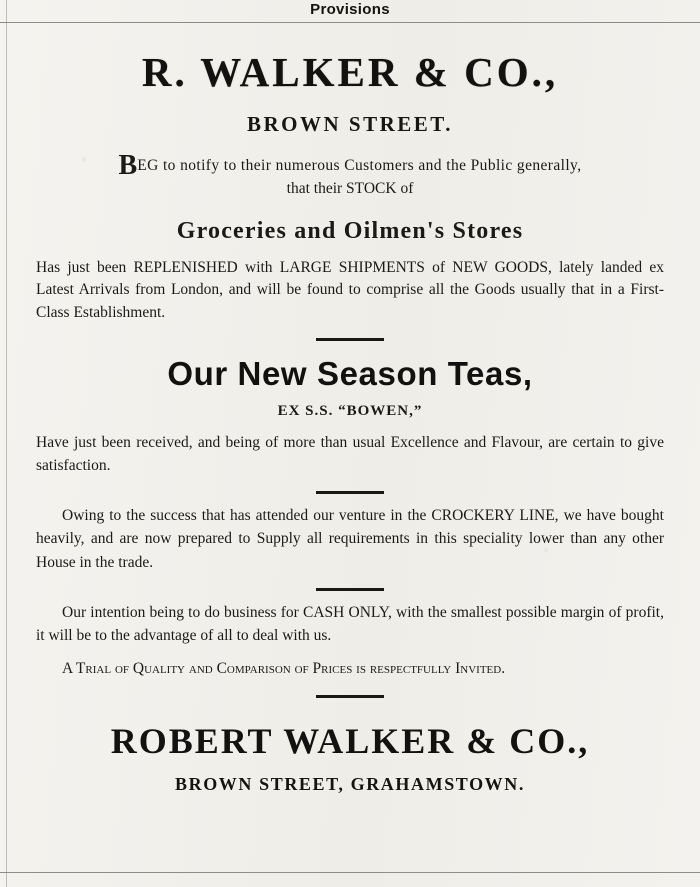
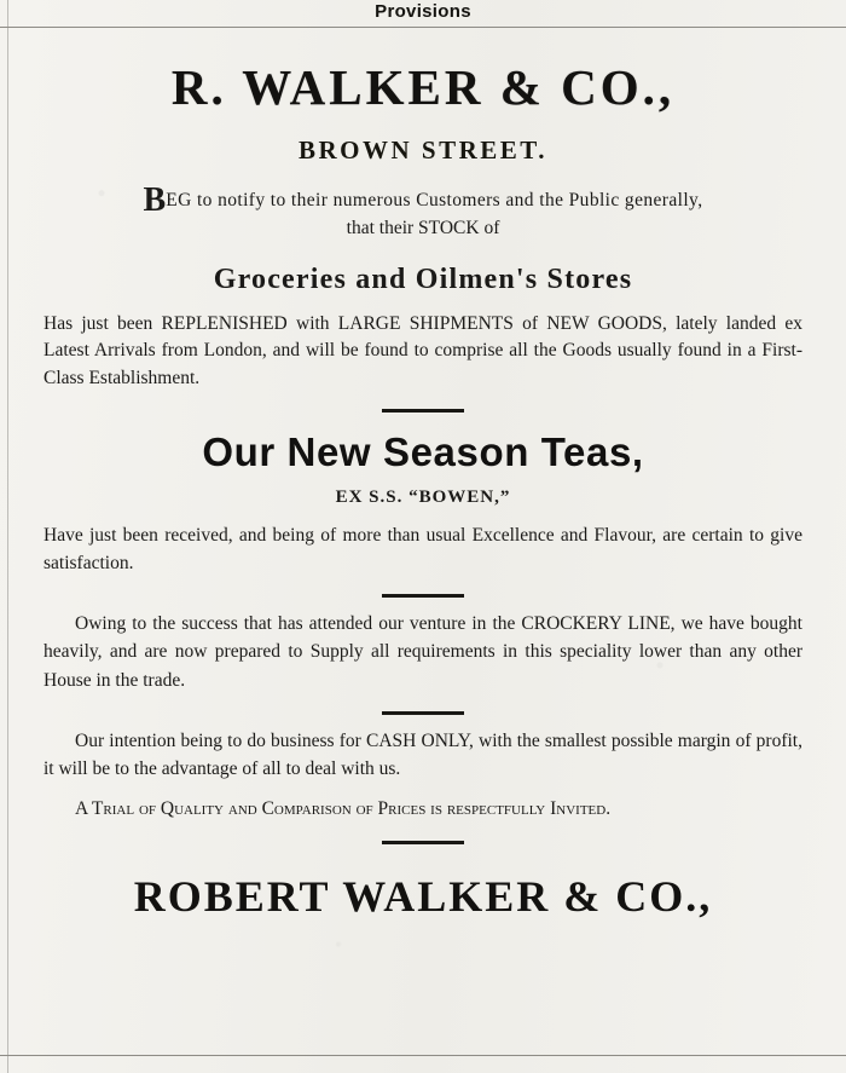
  Provisions
  R. WALKER & CO.,
  BROWN STREET.
  BEG to notify to their numerous Customers and the Public generally,
  that their STOCK of
  Groceries and Oilmen's Stores
- Has just been REPLENISHED with LARGE SHIPMENTS of NEW GOODS, lately landed ex Latest Arrivals from London, and will be found to comprise all the Goods usually that in a First-Class Establishment.
+ Has just been REPLENISHED with LARGE SHIPMENTS of NEW GOODS, lately landed ex Latest Arrivals from London, and will be found to comprise all the Goods usually found in a First-Class Establishment.
  Our New Season Teas,
  EX S.S. “BOWEN,”
  Have just been received, and being of more than usual Excellence and Flavour, are certain to give satisfaction.
  Owing to the success that has attended our venture in the CROCKERY LINE, we have bought heavily, and are now prepared to Supply all requirements in this speciality lower than any other House in the trade.
  Our intention being to do business for CASH ONLY, with the smallest possible margin of profit, it will be to the advantage of all to deal with us.
  A Trial of Quality and Comparison of Prices is respectfully Invited.
  ROBERT WALKER & CO.,
- BROWN STREET, GRAHAMSTOWN.
